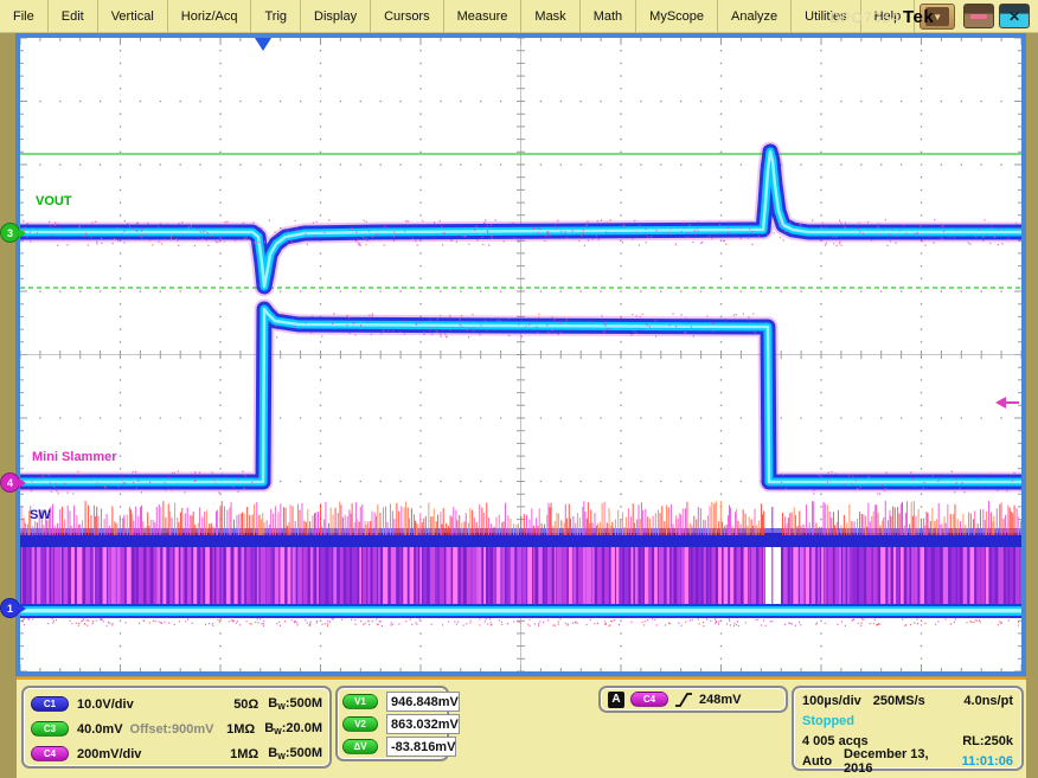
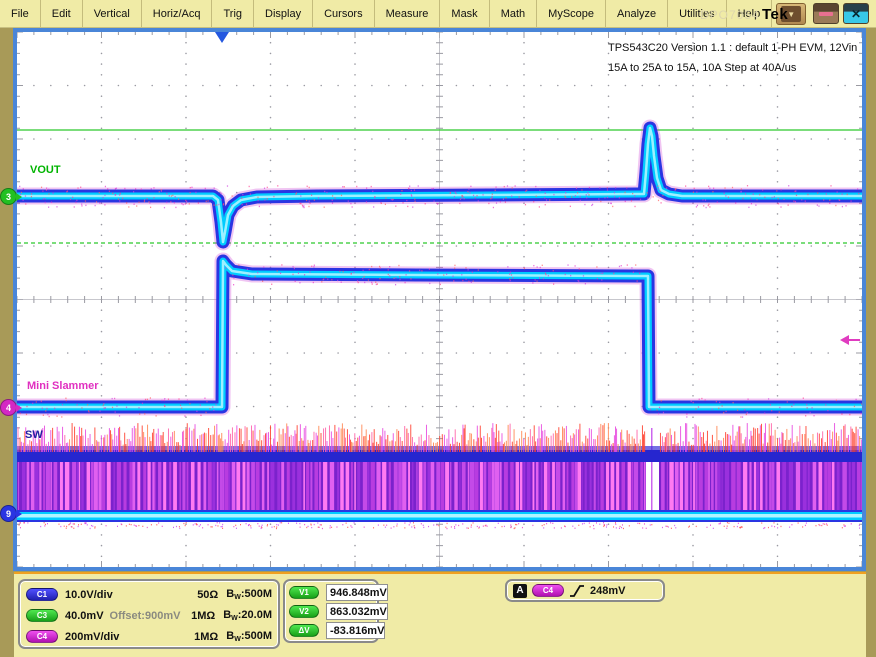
  File
  Edit
  Vertical
  Horiz/Acq
  Trig
  Display
  Cursors
  Measure
  Mask
  Math
  MyScope
  Analyze
  Utilities
  Help
  ▼
  DPO7054
  Tek
  ✕
  VOUT
  Mini Slammer
  SW
+ TPS543C20 Version 1.1 : default 1-PH EVM, 12Vin
+ 15A to 25A to 15A, 10A Step at 40A/us
  3
  4
- 1
+ 9
  C1
  10.0V/div
  50Ω
  B :500M
  C3
  40.0mV
  Offset:900mV
  1MΩ
  B :20.0M
  C4
  200mV/div
  1MΩ
  B :500M
  V1
  946.848mV
  V2
  863.032mV
  ΔV
  -83.816mV
  A
  C4
  248mV
- 100µs/div
- 250MS/s
- 4.0ns/pt
- Stopped
- 4 005 acqs
- RL:250k
- Auto
- December 13, 2016
- 11:01:06
